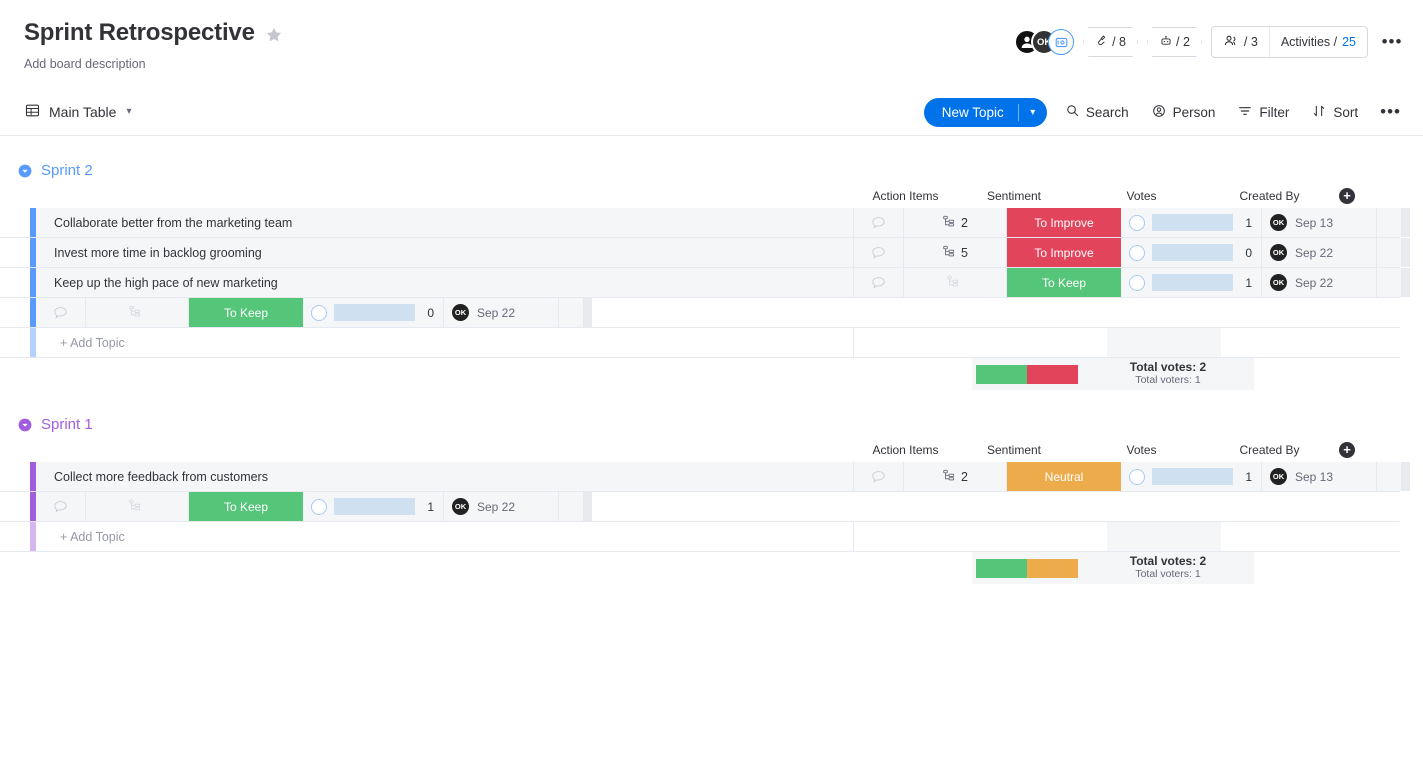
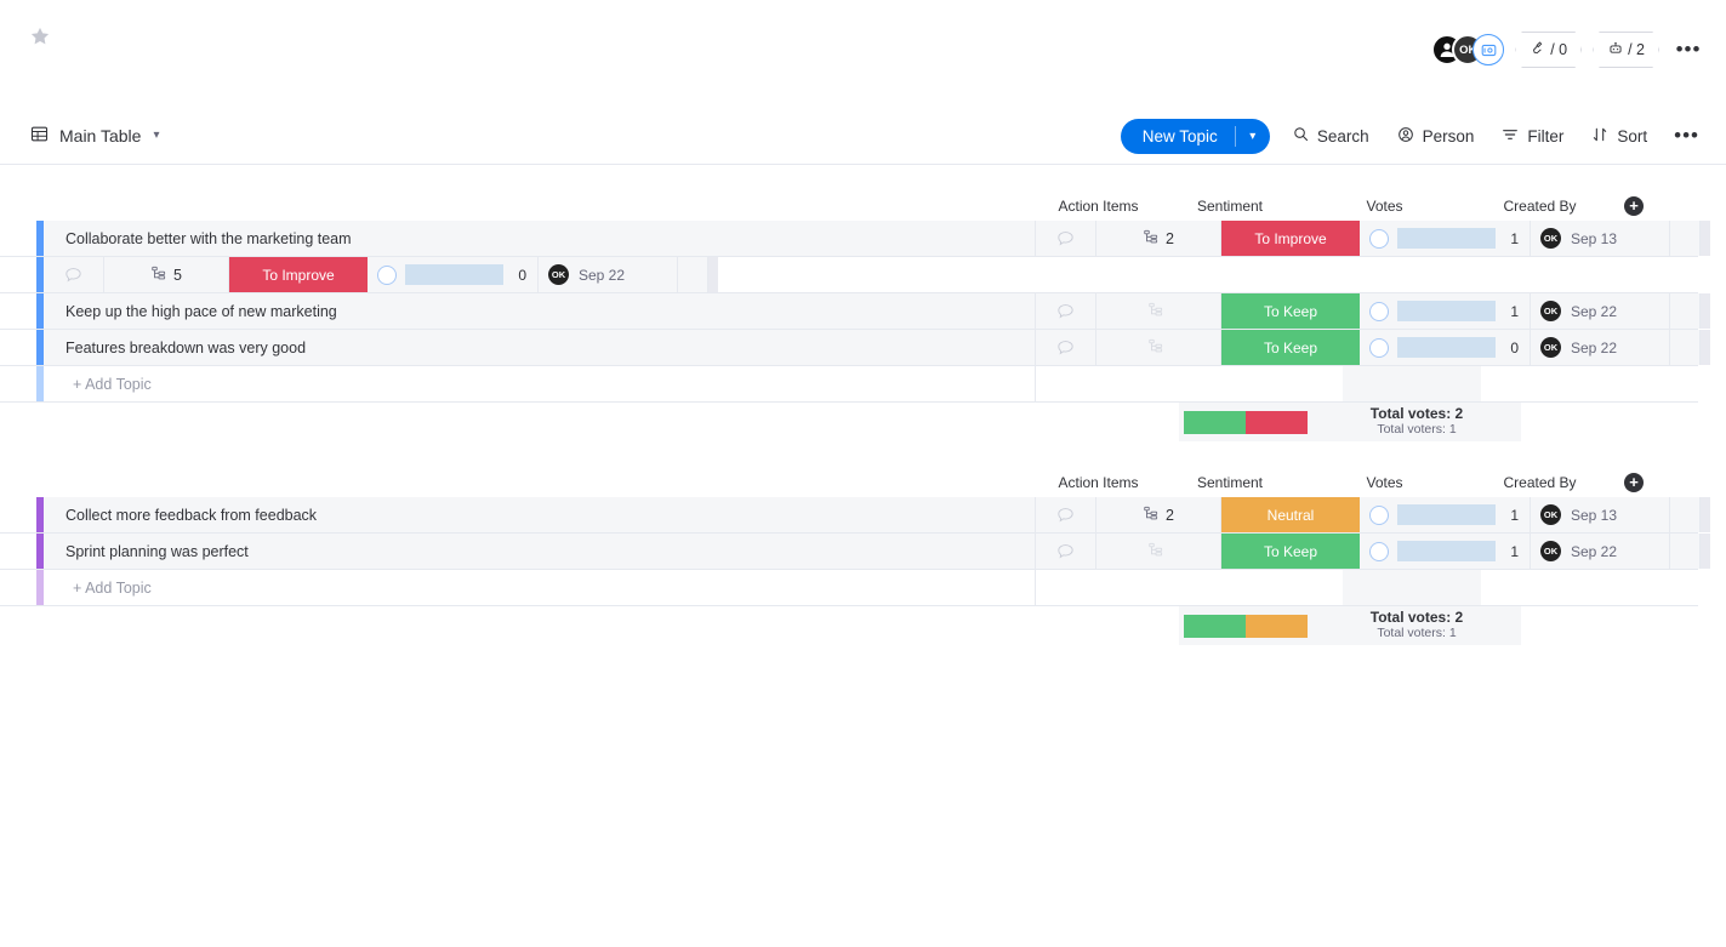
- Sprint Retrospective
- Add board description
- / 8
+ / 0
  / 2
- / 3
- Activities /
- 25
  •••
  Main Table
  ▾
  New Topic
  ▾
  Search
  Person
  Filter
  Sort
  •••
- Sprint 2
  Action Items
  Sentiment
  Votes
  Created By
  +
- Collaborate better from the marketing team
+ Collaborate better with the marketing team
  2
  To Improve
  1
  OK
  Sep 13
- Invest more time in backlog grooming
  5
  To Improve
  0
  OK
  Sep 22
  Keep up the high pace of new marketing
  To Keep
  1
  OK
  Sep 22
+ Features breakdown was very good
  To Keep
  0
  OK
  Sep 22
  + Add Topic
  Total votes: 2
  Total voters: 1
- Sprint 1
  Action Items
  Sentiment
  Votes
  Created By
  +
- Collect more feedback from customers
+ Collect more feedback from feedback
  2
  Neutral
  1
  OK
  Sep 13
+ Sprint planning was perfect
  To Keep
  1
  OK
  Sep 22
  + Add Topic
  Total votes: 2
  Total voters: 1
